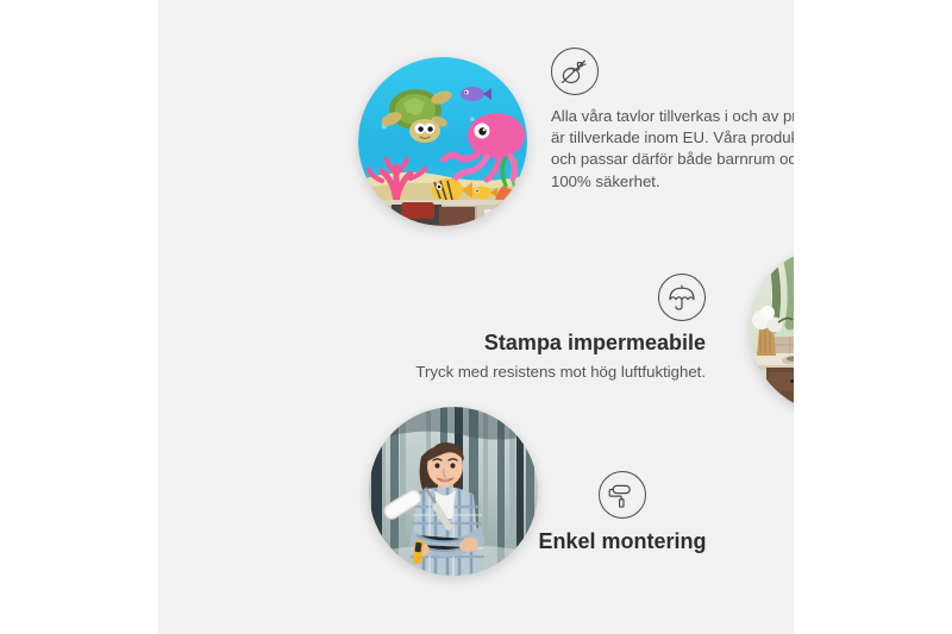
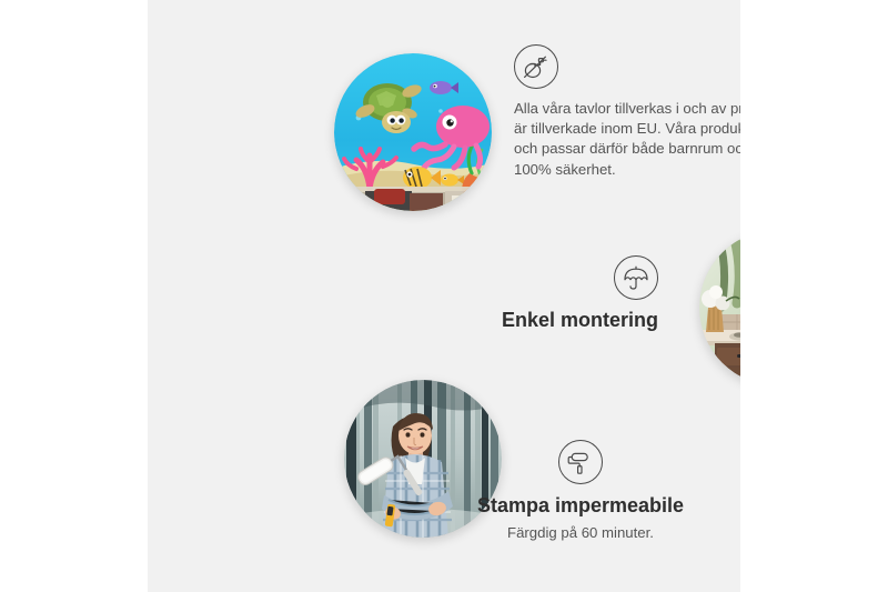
  Alla våra tavlor tillverkas i och av p är tillverkade inom EU. Våra produ och passar därför både barnrum oc 100% säkerhet.
- Stampa impermeabile
+ Enkel montering
- Tryck med resistens mot hög luftfuktighet.
- Enkel montering
+ Stampa impermeabile
+ Färgdig på 60 minuter.
